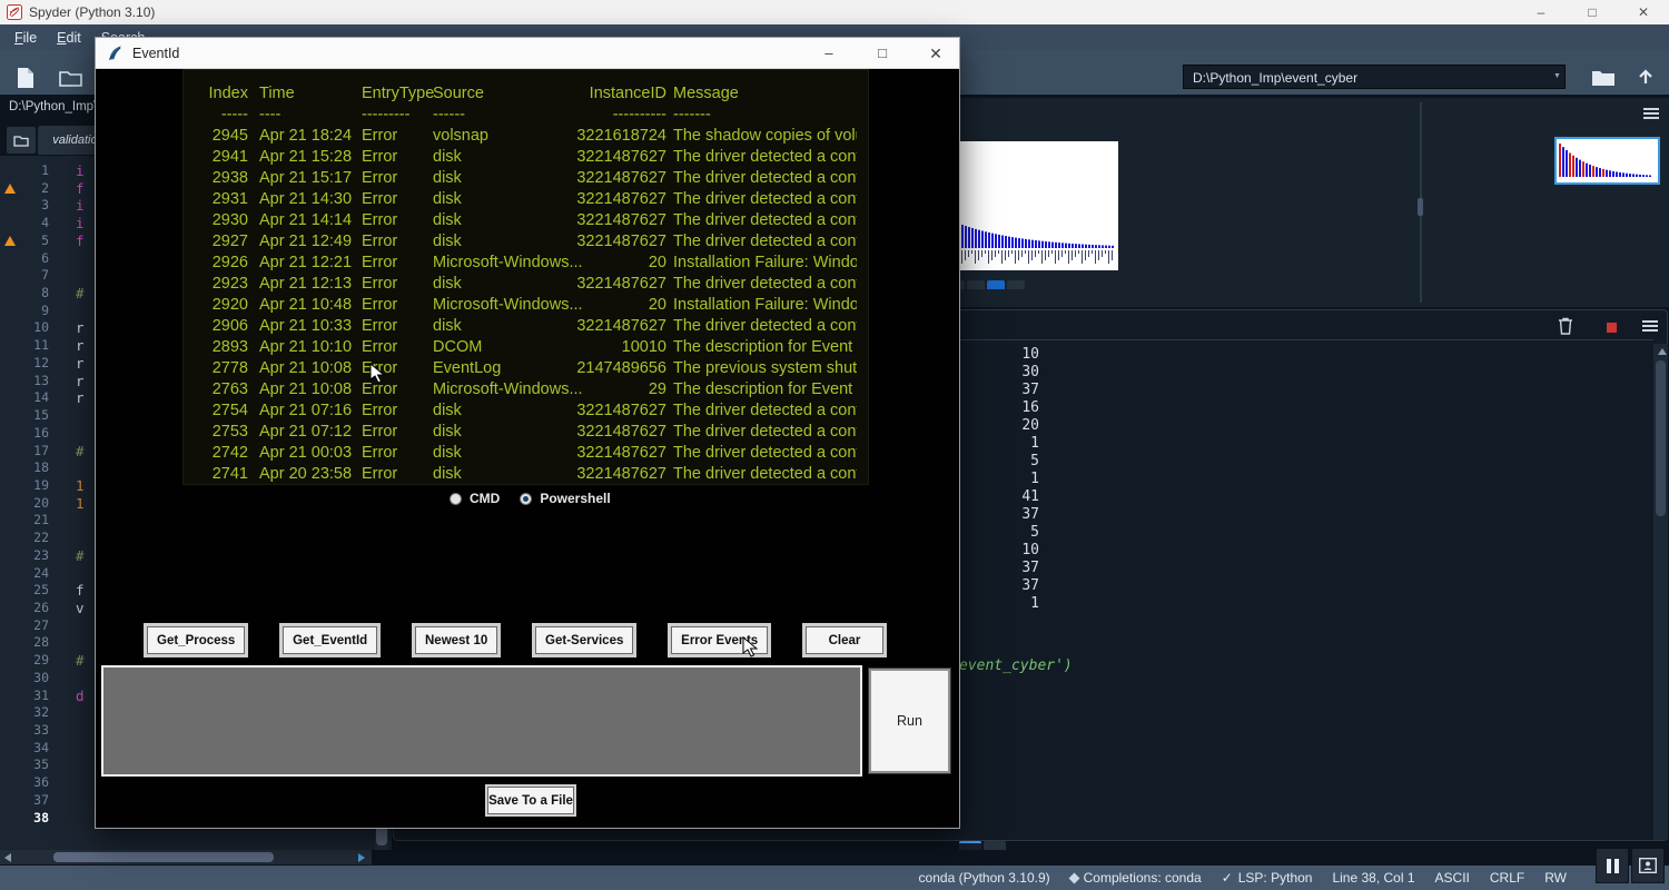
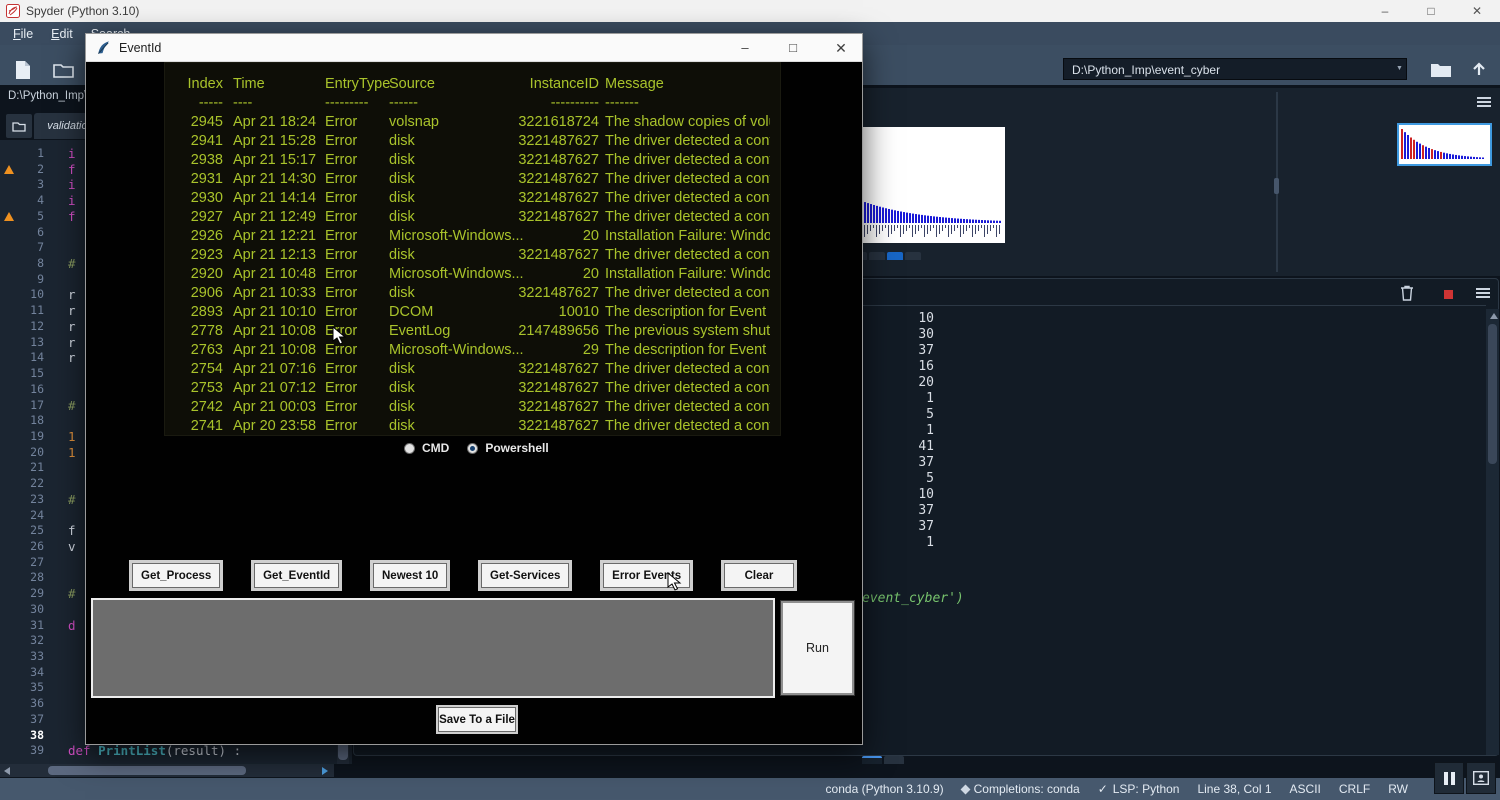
  Spyder (Python 3.10)
  –
  □
  ✕
  File
  Edit
  D:\Python_Imp\event_cyber
  validati
  1
  i
  2
  f
  3
  i
  4
  i
  5
  f
  6
  7
  8
  #
  9
  10
  r
  11
  r
  12
  r
  13
  r
  14
  r
  15
  16
  17
  #
  18
  19
  1
  20
  1
  21
  22
  23
  #
  24
  25
  f
  26
  v
  27
  28
  29
  #
  30
  31
  d
  32
  33
  34
  35
  36
  37
  38
+ 39
+ def PrintList(result) :
  10
  30
  37
  16
  20
  1
  5
  1
  41
  37
  5
  10
  37
  37
  1
  event_cyber')
  conda (Python 3.10.9)
  Completions: conda
  ✓
  LSP: Python
  Line 38, Col 1
  ASCII
  CRLF
  RW
  EventId
  –
  □
  ✕
  Index
  Time
  EntryType
  Source
  InstanceID
  Message
  -----
  ----
  ---------
  ------
  ----------
  -------
  2945
  Apr 21 18:24
  Error
  volsnap
  3221618724
  The shadow copies of vol
  2941
  Apr 21 15:28
  Error
  disk
  3221487627
  The driver detected a con
  2938
  Apr 21 15:17
  Error
  disk
  3221487627
  The driver detected a con
  2931
  Apr 21 14:30
  Error
  disk
  3221487627
  The driver detected a con
  2930
  Apr 21 14:14
  Error
  disk
  3221487627
  The driver detected a con
  2927
  Apr 21 12:49
  Error
  disk
  3221487627
  The driver detected a con
  2926
  Apr 21 12:21
  Error
  Microsoft-Windo
  20
  Installation Failure: Windo
  2923
  Apr 21 12:13
  Error
  disk
  3221487627
  The driver detected a con
  2920
  Apr 21 10:48
  Error
  Microsoft-Windo
  20
  Installation Failure: Windo
  2906
  Apr 21 10:33
  Error
  disk
  3221487627
  The driver detected a con
  2893
  Apr 21 10:10
  Error
  DCOM
  10010
  The description for Event
  2778
  Apr 21 10:08
  Eror
  EventLog
  2147489656
  The previous system shut
  2763
  Apr 21 10:08
  Error
  Microsoft-Windo
  29
  The description for Event
  2754
  Apr 21 07:16
  Error
  disk
  3221487627
  The driver detected a con
  2753
  Apr 21 07:12
  Error
  disk
  3221487627
  The driver detected a con
  2742
  Apr 21 00:03
  Error
  disk
  3221487627
  The driver detected a con
  2741
  Apr 20 23:58
  Error
  disk
  3221487627
  The driver detected a con
  CMD
  Powershell
  Get_Process
  Get_EventId
  Newest 10
  Get-Services
  Error Events
  Clear
  Run
  Save To a File
